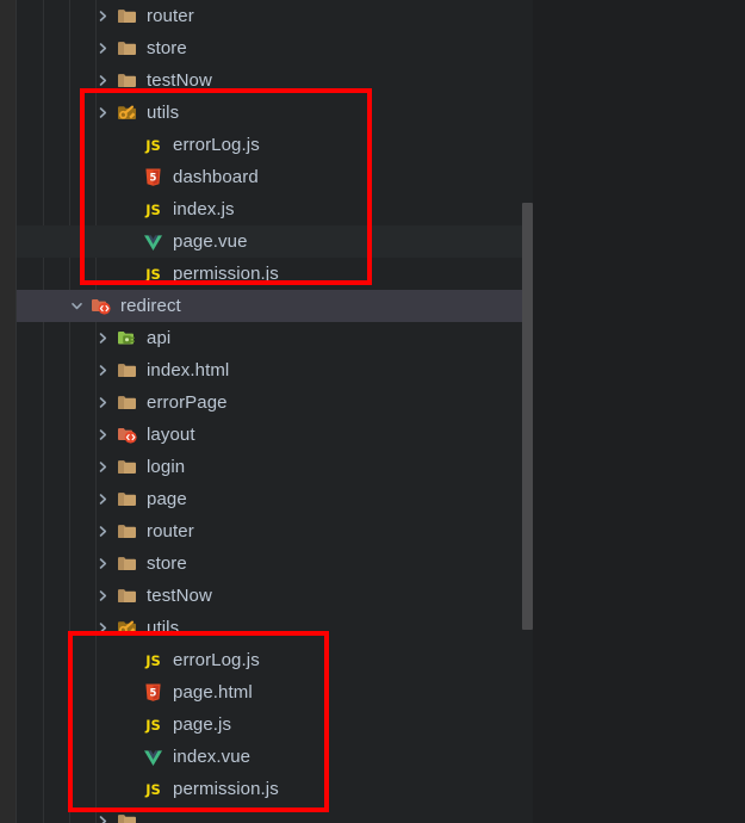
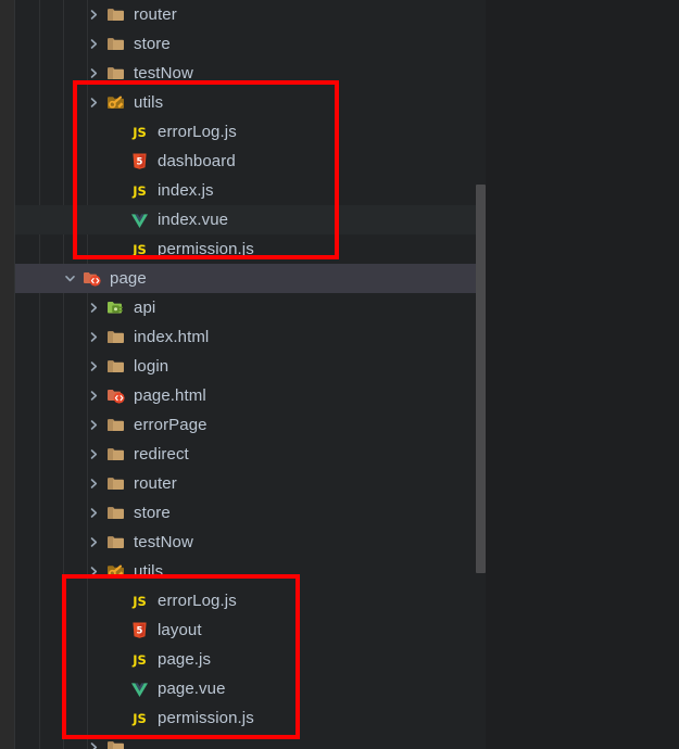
  router
  store
  testNow
  utils
  JS
  errorLog.js
  5
  dashboard
  JS
  index.js
- page.vue
+ index.vue
  JS
  permission.js
- redirect
+ page
  api
  index.html
- errorPage
+ login
- layout
+ page.html
- login
+ errorPage
- page
+ redirect
  router
  store
  testNow
  utils
  JS
  errorLog.js
  5
- page.html
+ layout
  JS
  page.js
- index.vue
+ page.vue
  JS
  permission.js
